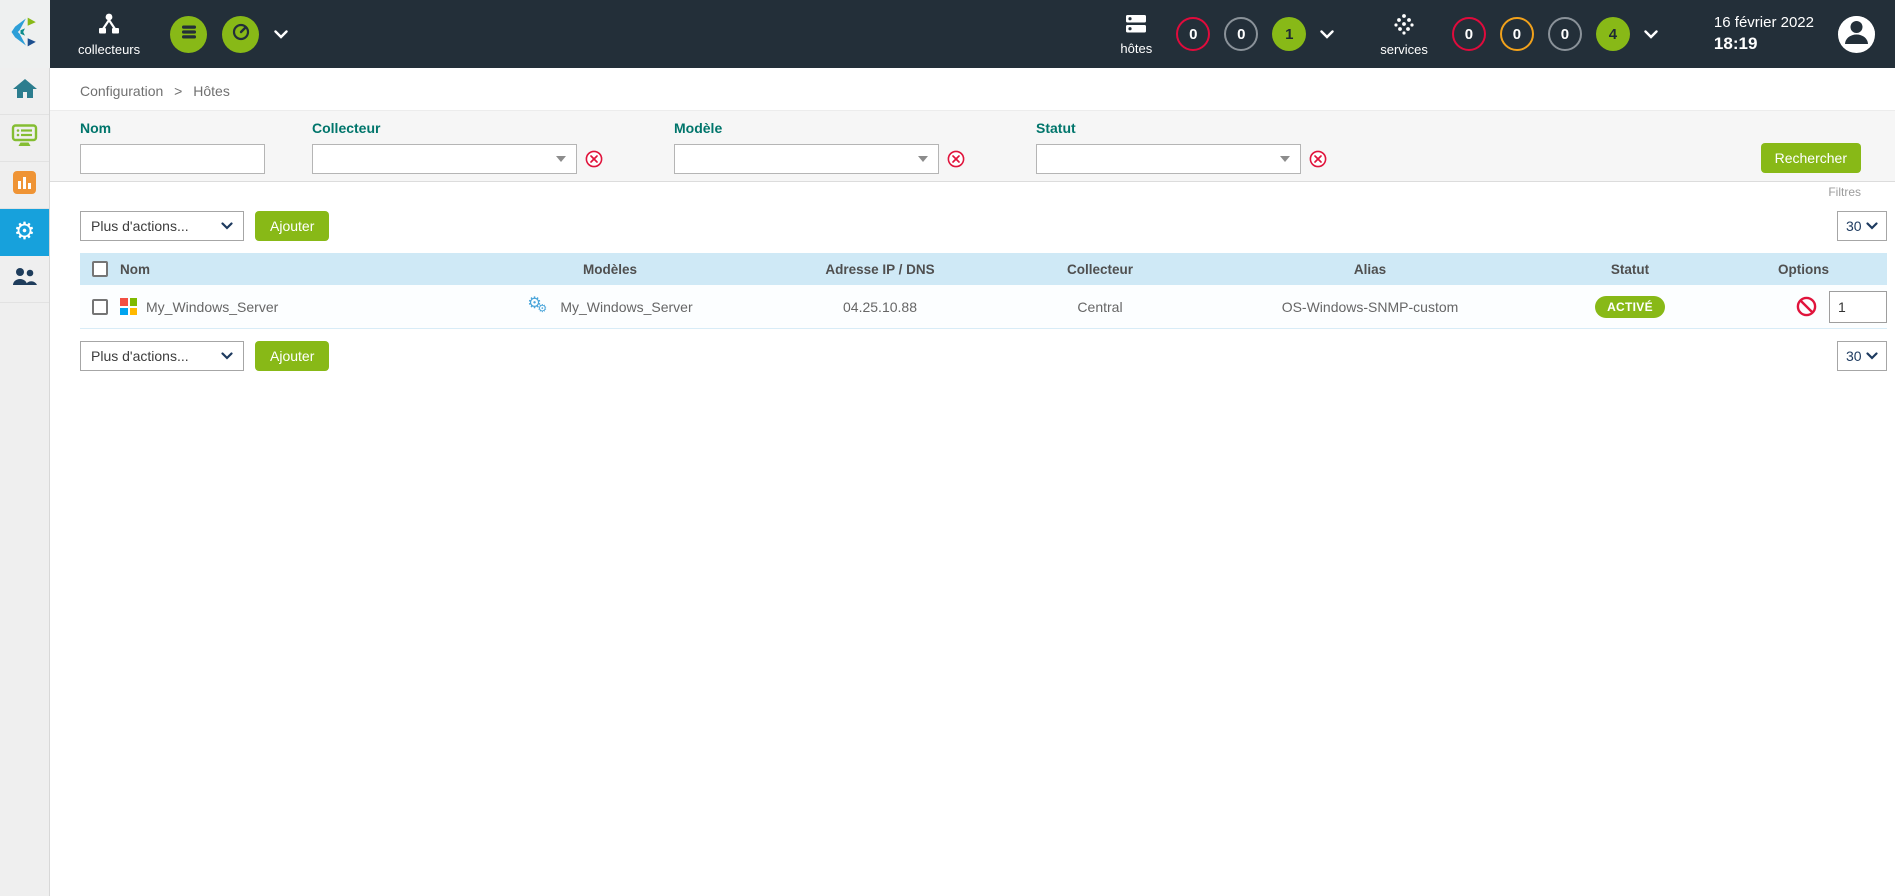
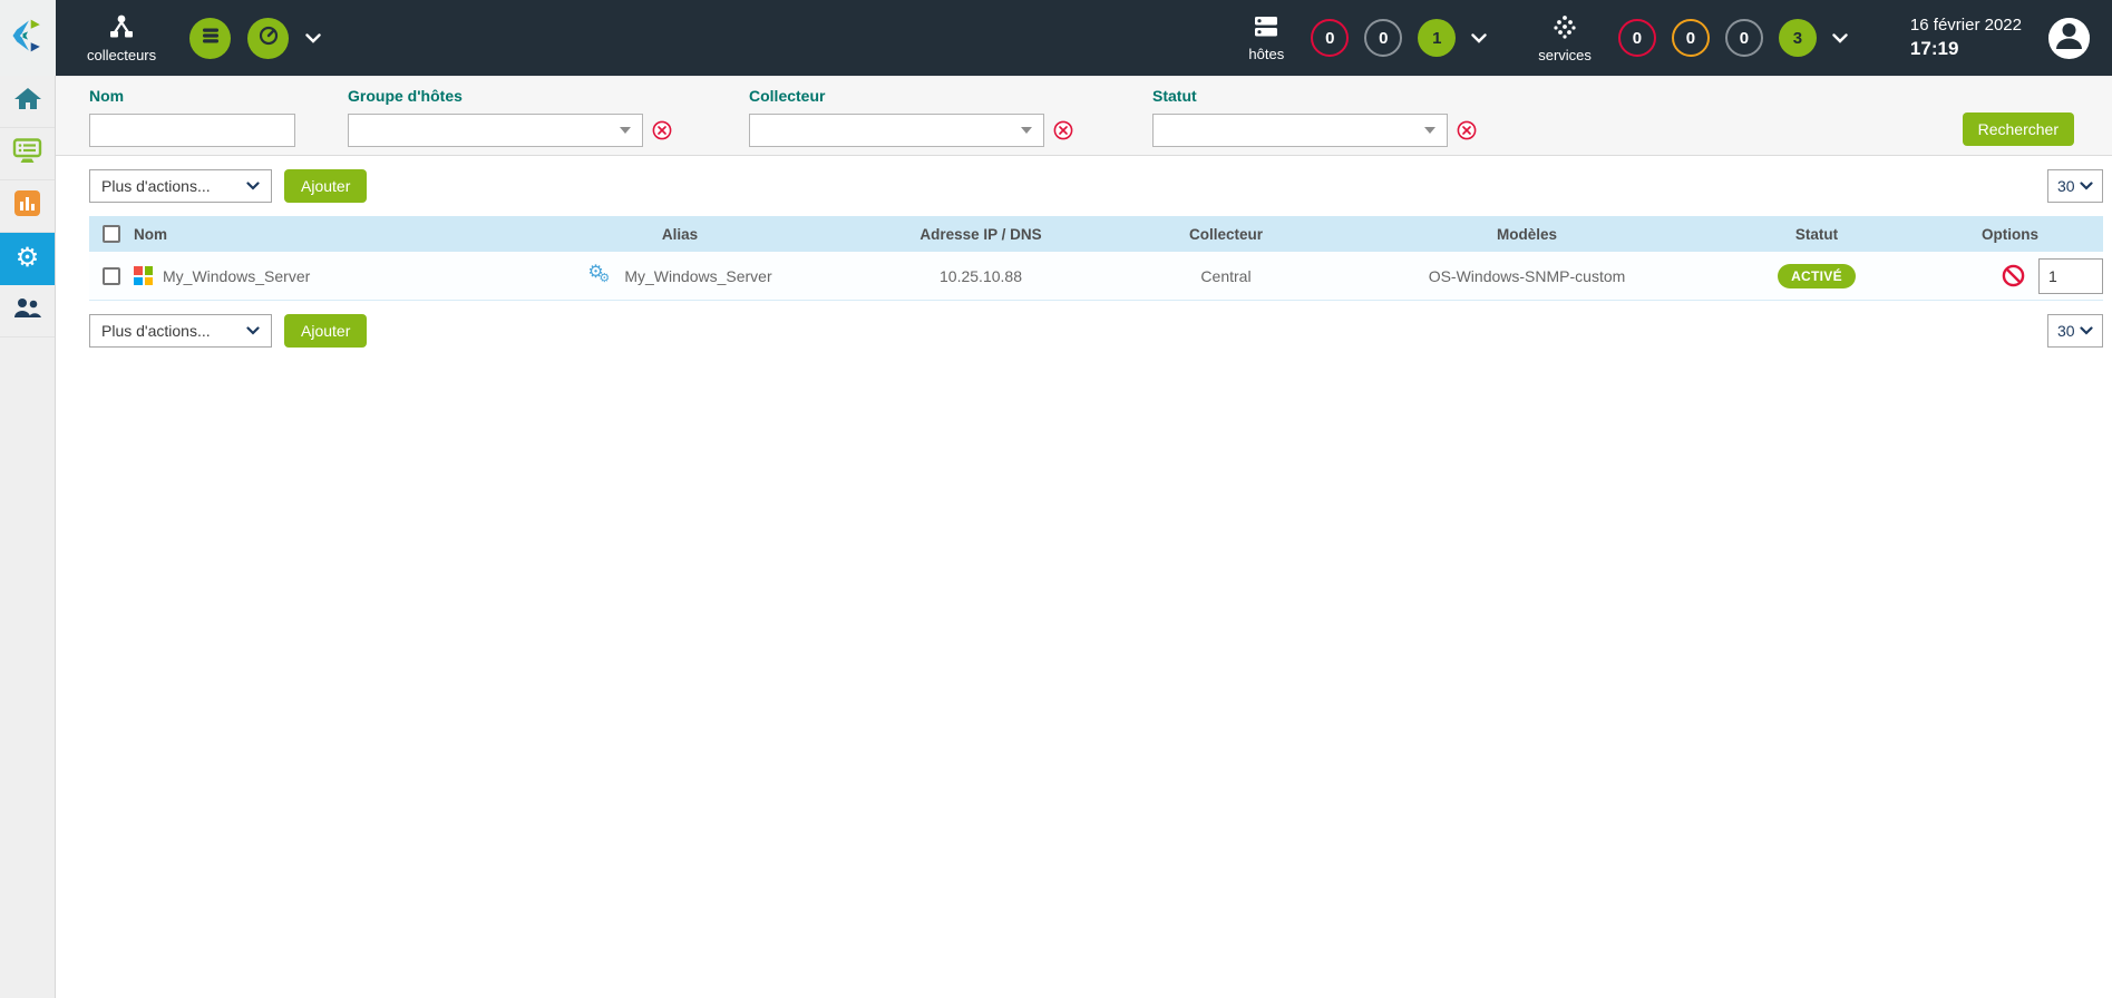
  collecteurs
  hôtes
  0
  0
  1
  services
  0
  0
  0
- 4
+ 3
  16 février 2022
- 18:19
+ 17:19
  ⚙
- Configuration > Hôtes
  Nom
+ Groupe d'hôtes
  Collecteur
- Modèle
  Statut
  Rechercher
- Filtres
  Plus d'actions...
  Ajouter
  30
  Nom
- Modèles
+ Alias
  Adresse IP / DNS
  Collecteur
- Alias
+ Modèles
  Statut
  Options
  My_Windows_Server
  ⚙
  ⚙
  My_Windows_Server
- 04.25.10.88
+ 10.25.10.88
  Central
  OS-Windows-SNMP-custom
  ACTIVÉ
  1
  Plus d'actions...
  Ajouter
  30
